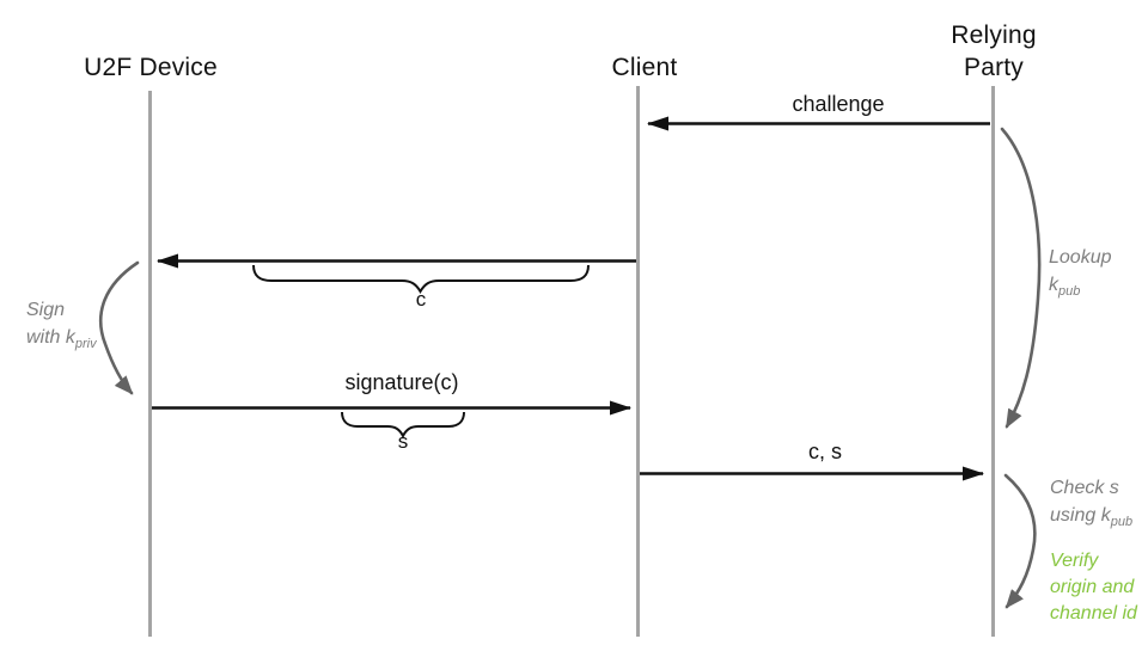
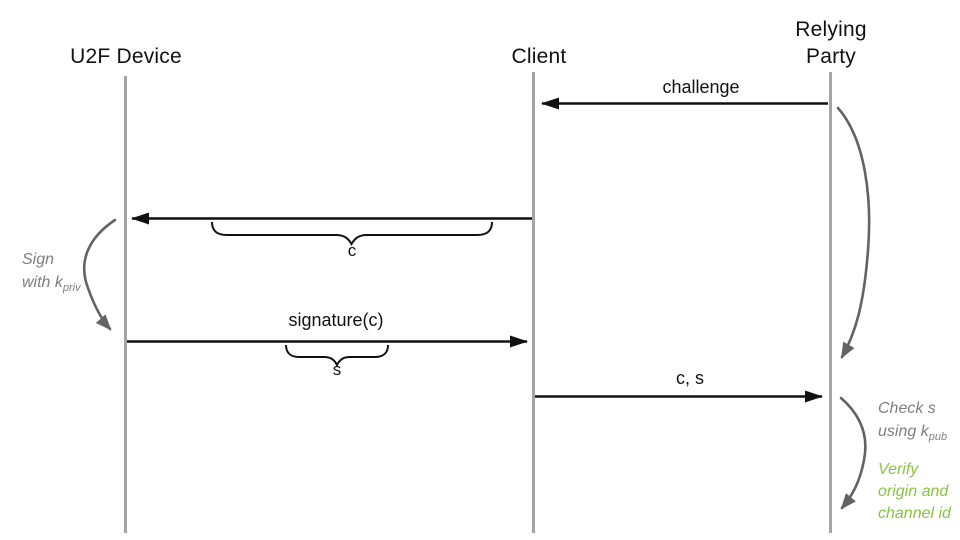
  U2F Device
  Client
  Relying
  Party
  challenge
  signature(c)
  c, s
  c
  s
  Sign
  with kpriv
- Lookup
- kpub
  Check s
  using kpub
  Verify
  origin and
  channel id
